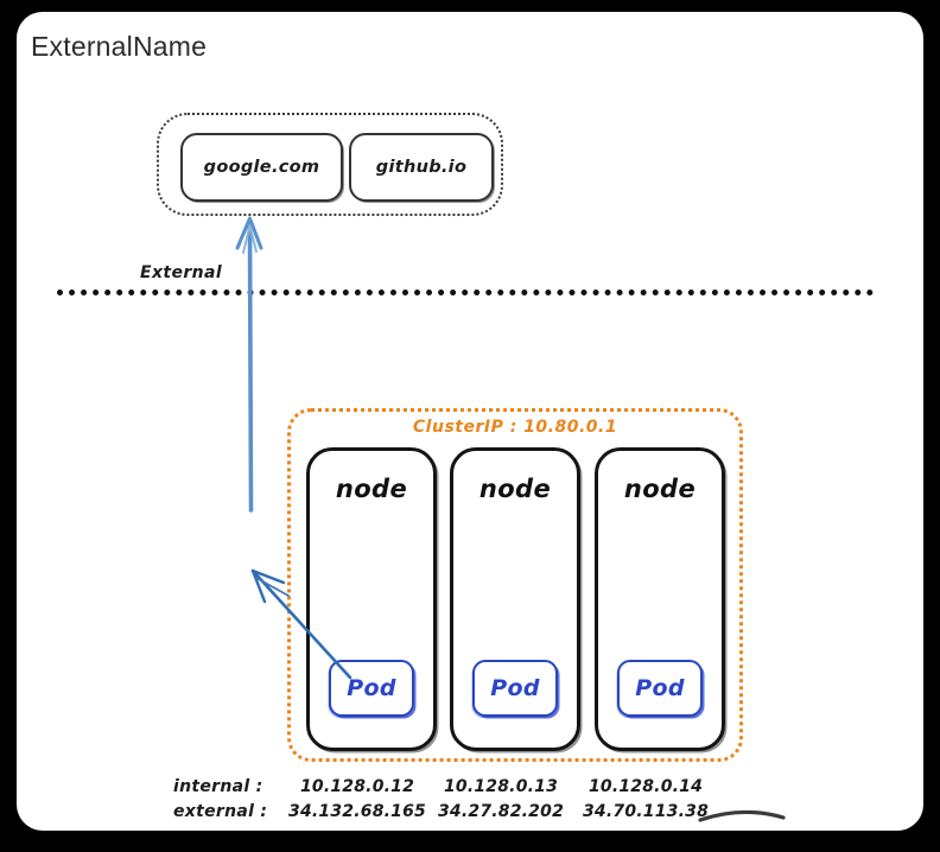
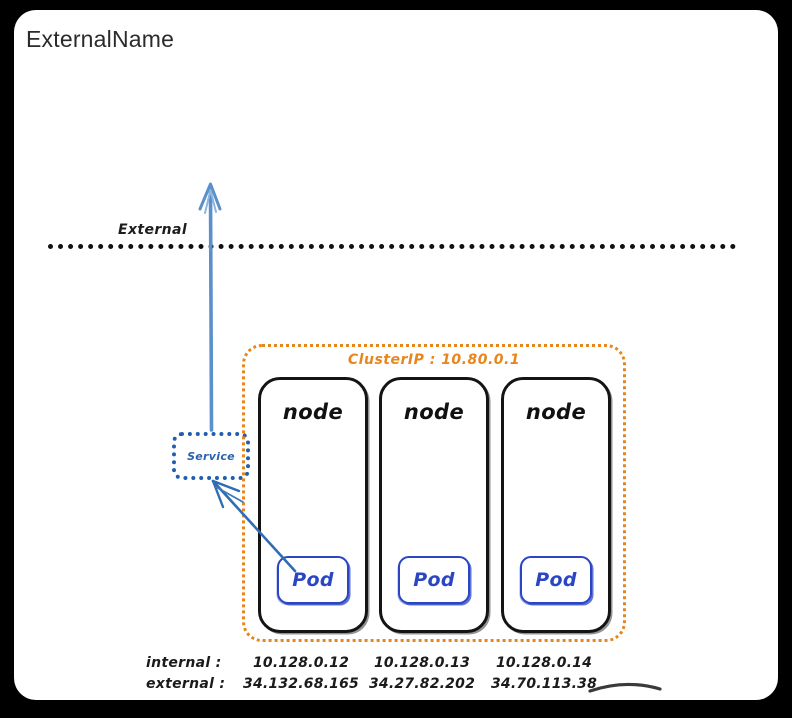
  ExternalName
- google.com
- github.io
  External
+ Service
  ClusterIP : 10.80.0.1
  node
  Pod
  node
  Pod
  node
  Pod
  internal :
  external :
  10.128.0.12
  10.128.0.13
  10.128.0.14
  34.132.68.165
  34.27.82.202
  34.70.113.38
